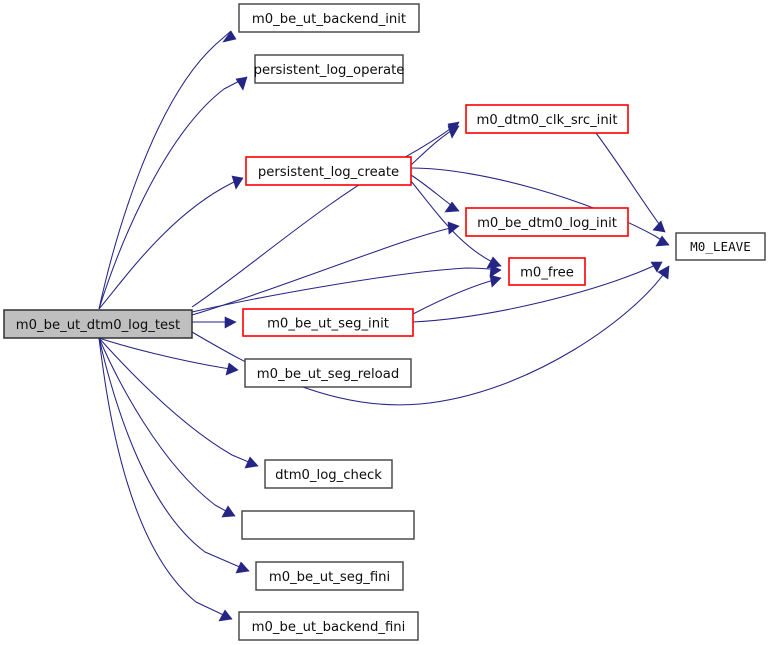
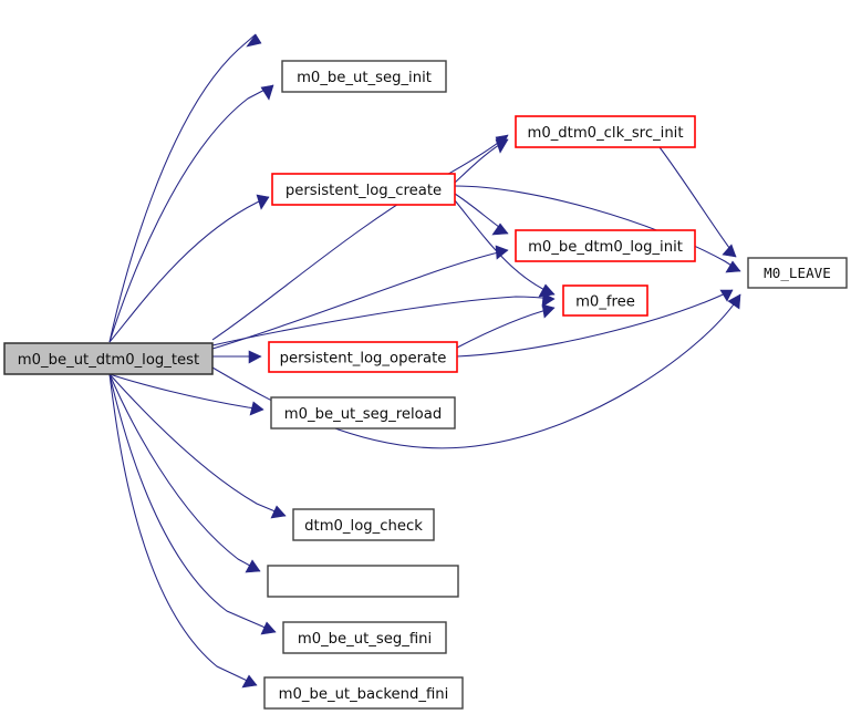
  m0_be_ut_dtm0_log_test
- m0_be_ut_backend_init
- persistent_log_operate
+ m0_be_ut_seg_init
  persistent_log_create
  m0_dtm0_clk_src_init
  m0_be_dtm0_log_init
  m0_free
  M0_LEAVE
- m0_be_ut_seg_init
+ persistent_log_operate
  m0_be_ut_seg_reload
  dtm0_log_check
  m0_be_ut_seg_fini
  m0_be_ut_backend_fini
